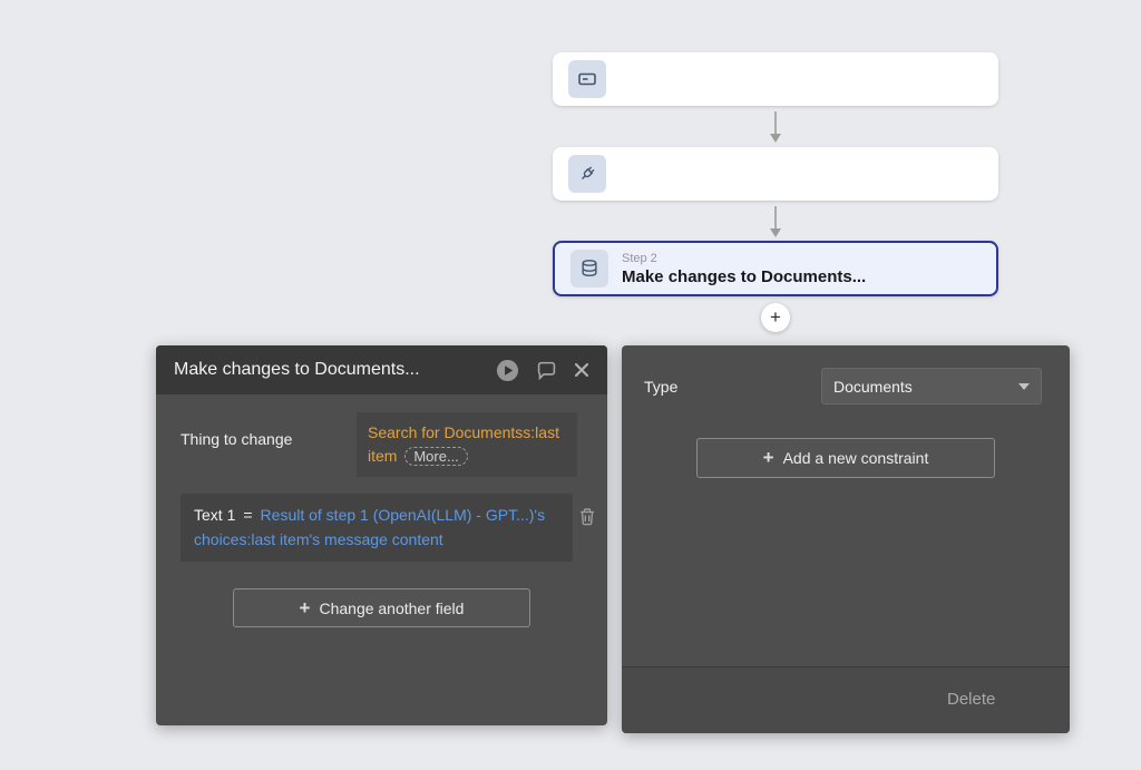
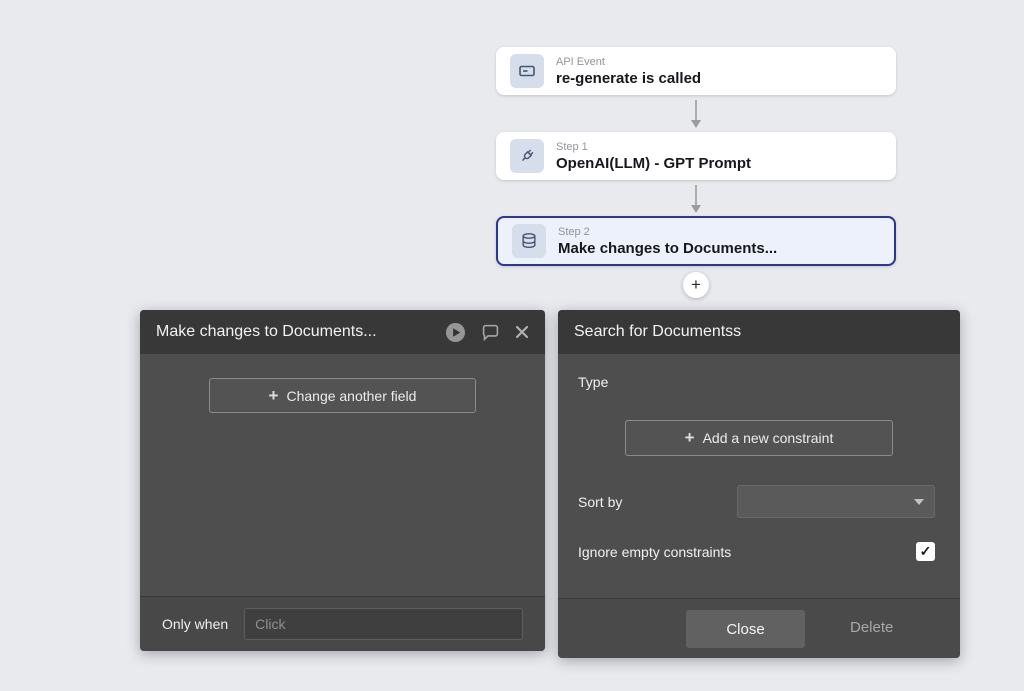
+ API Event
+ re-generate is called
+ Step 1
+ OpenAI(LLM) - GPT Prompt
  Step 2
  Make changes to Documents...
  +
  Make changes to Documents...
- Thing to change
- Search for Documentss:last item More...
- Text 1 = Result of step 1 (OpenAI(LLM) - GPT...)'s choices:last item's message content
  +
  Change another field
+ Only when
+ Click
+ Search for Documentss
  Type
- Documents
  +
  Add a new constraint
+ Sort by
+ Ignore empty constraints
+ ✓
+ Close
  Delete
